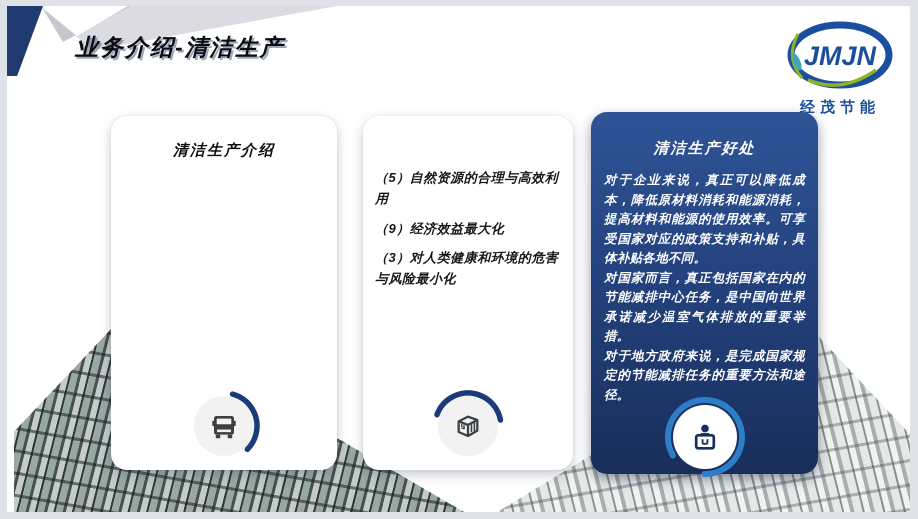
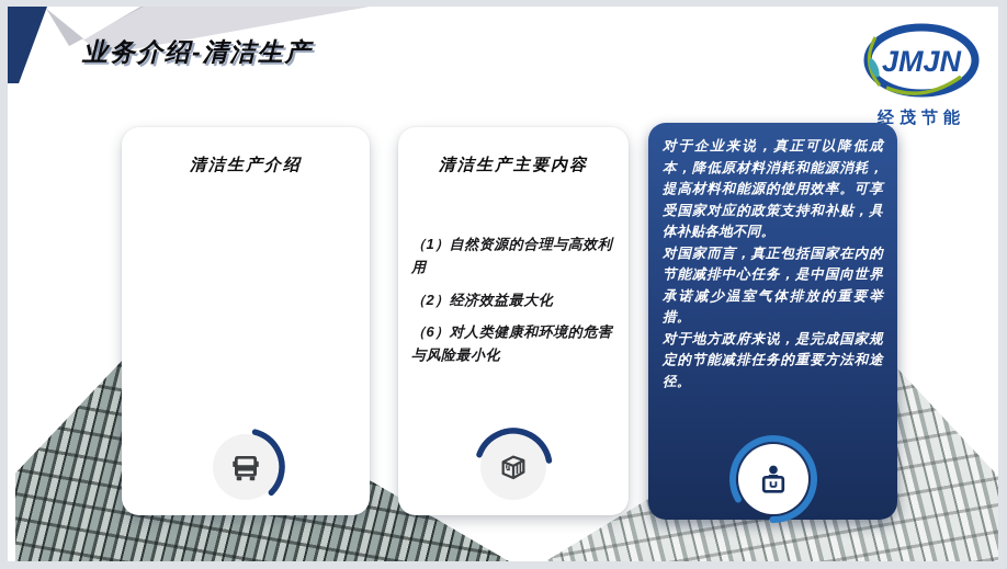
  业务介绍-清洁生产
  JMJN
  经茂节能
  清洁生产介绍
+ 清洁生产主要内容
- （5）自然资源的合理与高效利用
+ （1）自然资源的合理与高效利用
- （9）经济效益最大化
+ （2）经济效益最大化
- （3）对人类健康和环境的危害与风险最小化
+ （6）对人类健康和环境的危害与风险最小化
- 清洁生产好处
  对于企业来说，真正可以降低成本，降低原材料消耗和能源消耗，提高材料和能源的使用效率。可享受国家对应的政策支持和补贴，具体补贴各地不同。
  对国家而言，真正包括国家在内的节能减排中心任务，是中国向世界承诺减少温室气体排放的重要举措。
  对于地方政府来说，是完成国家规定的节能减排任务的重要方法和途径。
